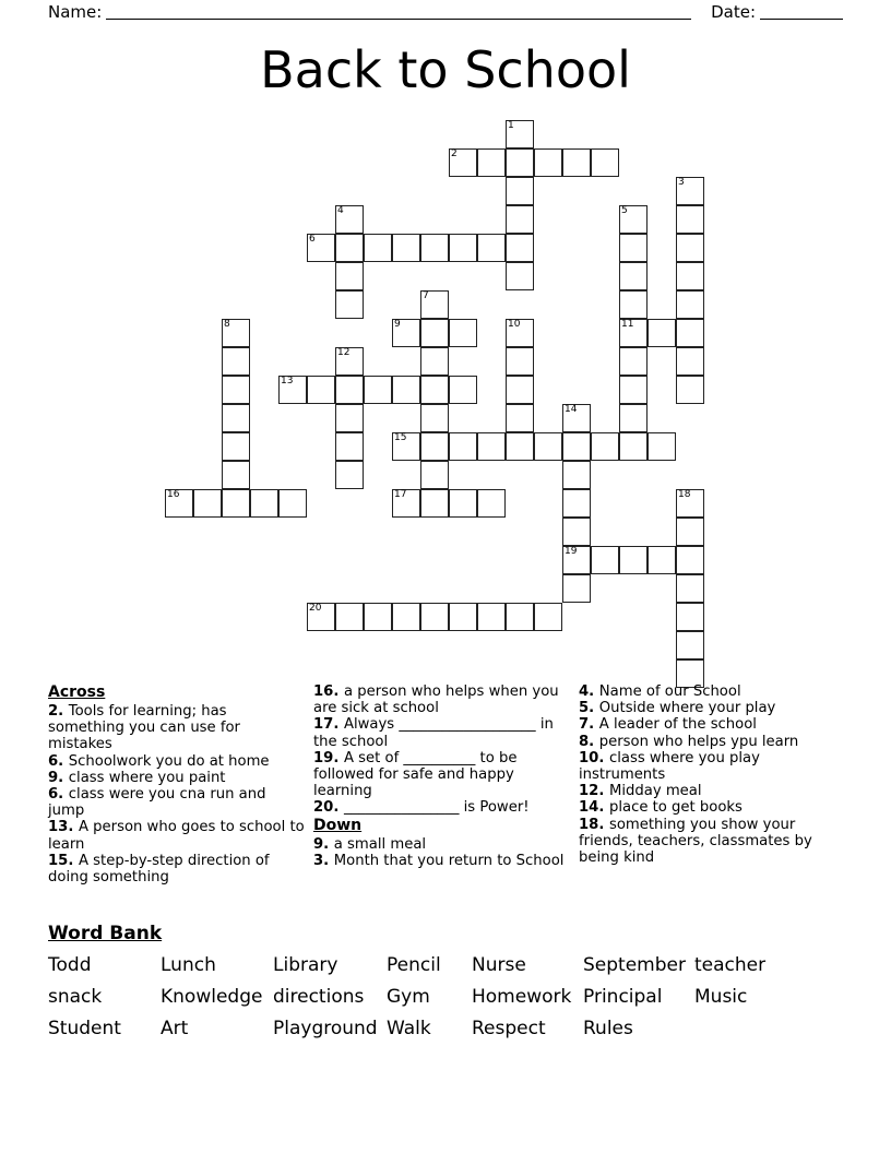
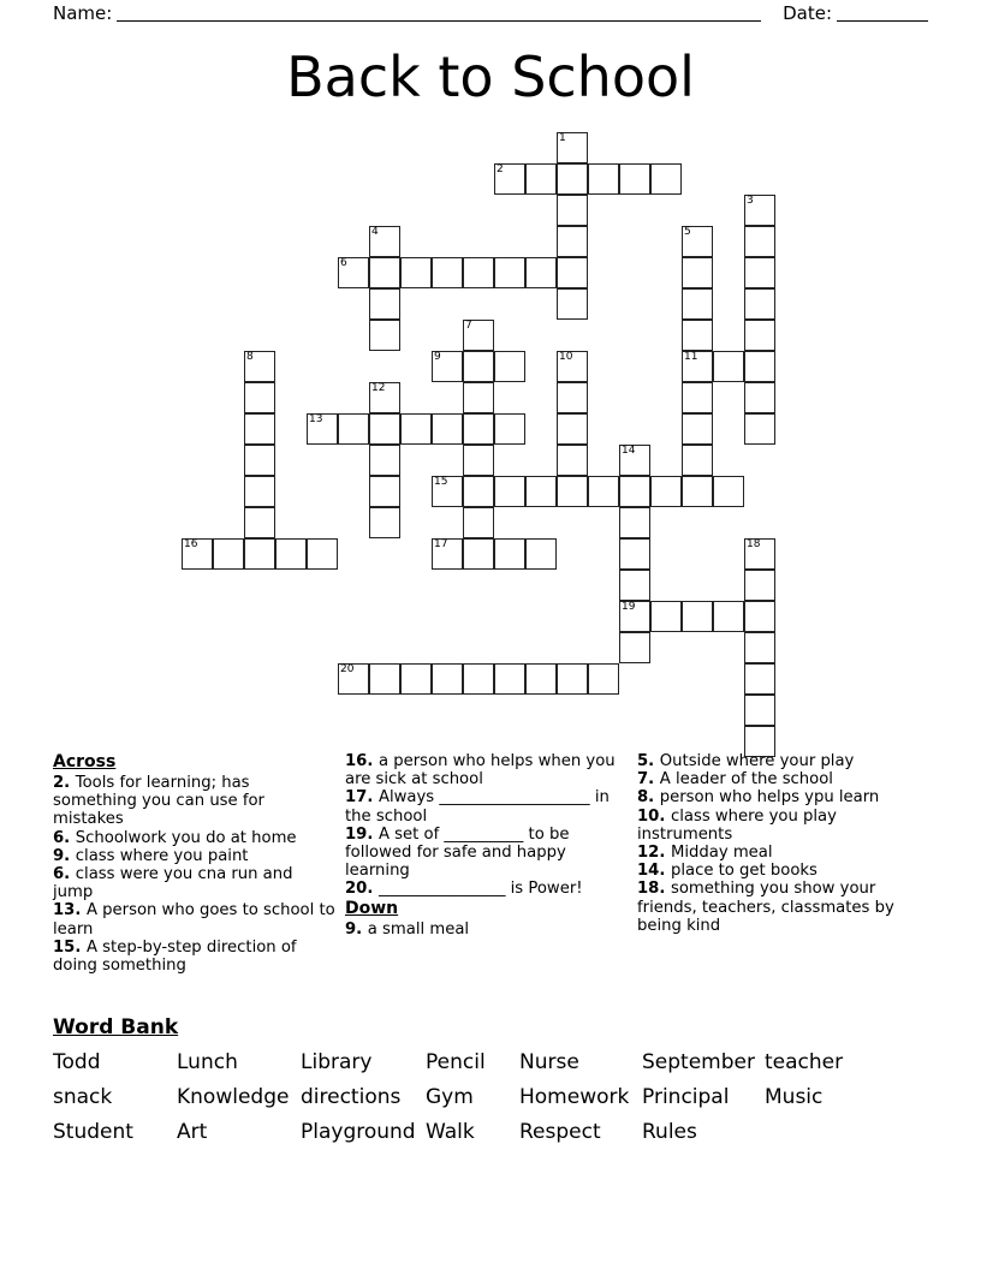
  Name:
  Date:
  Back to School
  1
  2
  3
  4
  5
  6
  7
  8
  9
  10
  11
  12
  13
  14
  15
  16
  17
  18
  19
  20
  Across
  2. Tools for learning; has something you can use for mistakes
  6. Schoolwork you do at home
  9. class where you paint
  6. class were you cna run and jump
  13. A person who goes to school to learn
  15. A step-by-step direction of doing something
  16. a person who helps when you are sick at school
  17. Always ___________________ in the school
  19. A set of __________ to be followed for safe and happy learning
  20. ________________ is Power!
  Down
  9. a small meal
- 3. Month that you return to School
- 4. Name of our School
  5. Outside where your play
  7. A leader of the school
  8. person who helps ypu learn
  10. class where you play instruments
  12. Midday meal
  14. place to get books
  18. something you show your friends, teachers, classmates by being kind
  Word Bank
  Todd
  Lunch
  Library
  Pencil
  Nurse
  September
  teacher
  snack
  Knowledge
  directions
  Gym
  Homework
  Principal
  Music
  Student
  Art
  Playground
  Walk
  Respect
  Rules
